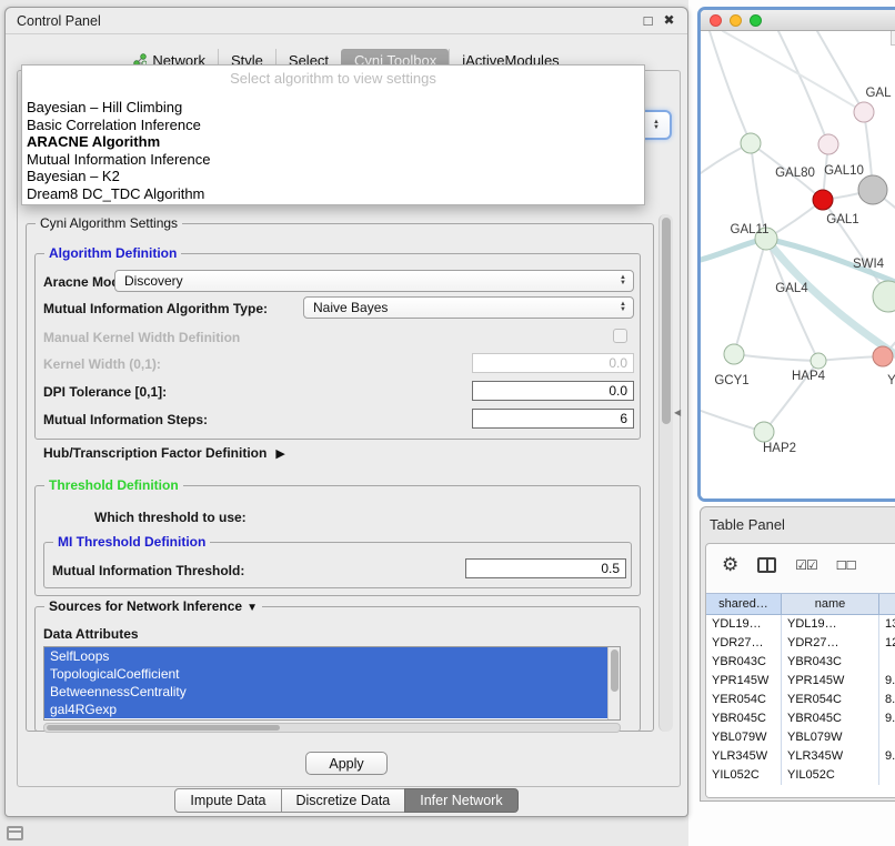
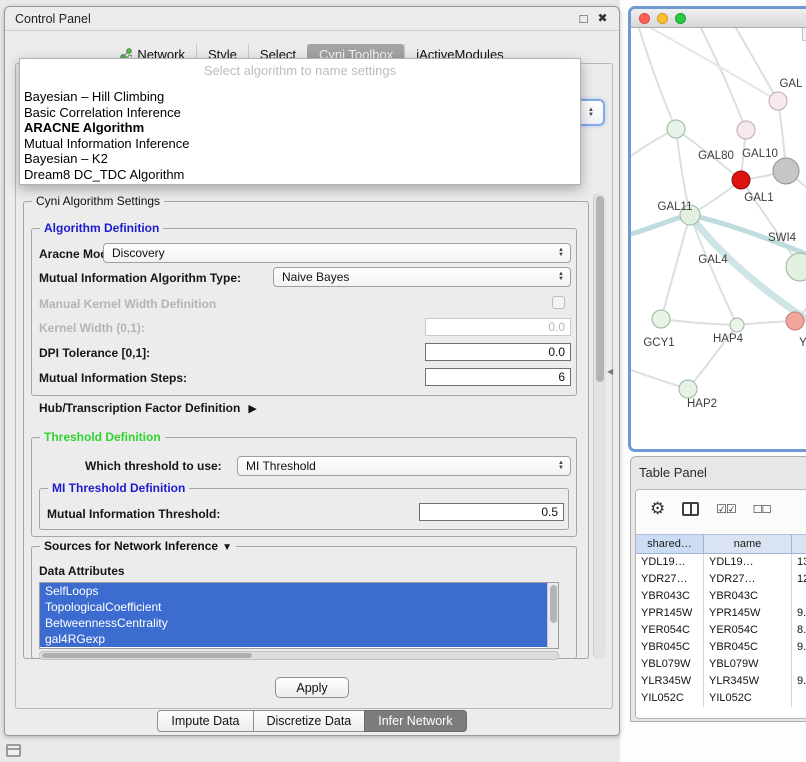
  Control Panel
  Network
  Style
  Select
  Cyni Toolbox
  jActiveModules
  Cyni Algorithm Settings
  Algorithm Definition
  Aracne Mo
  Discovery
  Mutual Information Algorithm Type:
  Naive Bayes
  Manual Kernel Width Definition
  Kernel Width (0,1):
  0.0
  DPI Tolerance [0,1]:
  0.0
  Mutual Information Steps:
  6
  Hub/Transcription Factor Definition
  Threshold Definition
  Which threshold to use:
+ MI Threshold
  MI Threshold Definition
  Mutual Information Threshold:
  0.5
  Sources for Network Inference
  Data Attributes
  SelfLoops
  TopologicalCoefficient
  BetweennessCentrality
  gal4RGexp
  Apply
  Impute Data
  Discretize Data
  Infer Network
- Select algorithm to view settings
+ Select algorithm to name settings
  Bayesian – Hill Climbing
  Basic Correlation Inference
  ARACNE Algorithm
  Mutual Information Inference
  Bayesian – K2
  Dream8 DC_TDC Algorithm
  GAL
  GAL80
  GAL10
  GAL11
  GAL1
  SWI4
  GAL4
  GCY1
  HAP4
  HAP2
  Y
  Table Panel
  shared…
  name
  YDL19…
  YDL19…
  YDR27…
  YDR27…
  YBR043C
  YBR043C
  YPR145W
  YPR145W
  9.
  YER054C
  YER054C
  8.
  YBR045C
  YBR045C
  9.
  YBL079W
  YBL079W
  YLR345W
  YLR345W
  9.
  YIL052C
  YIL052C
